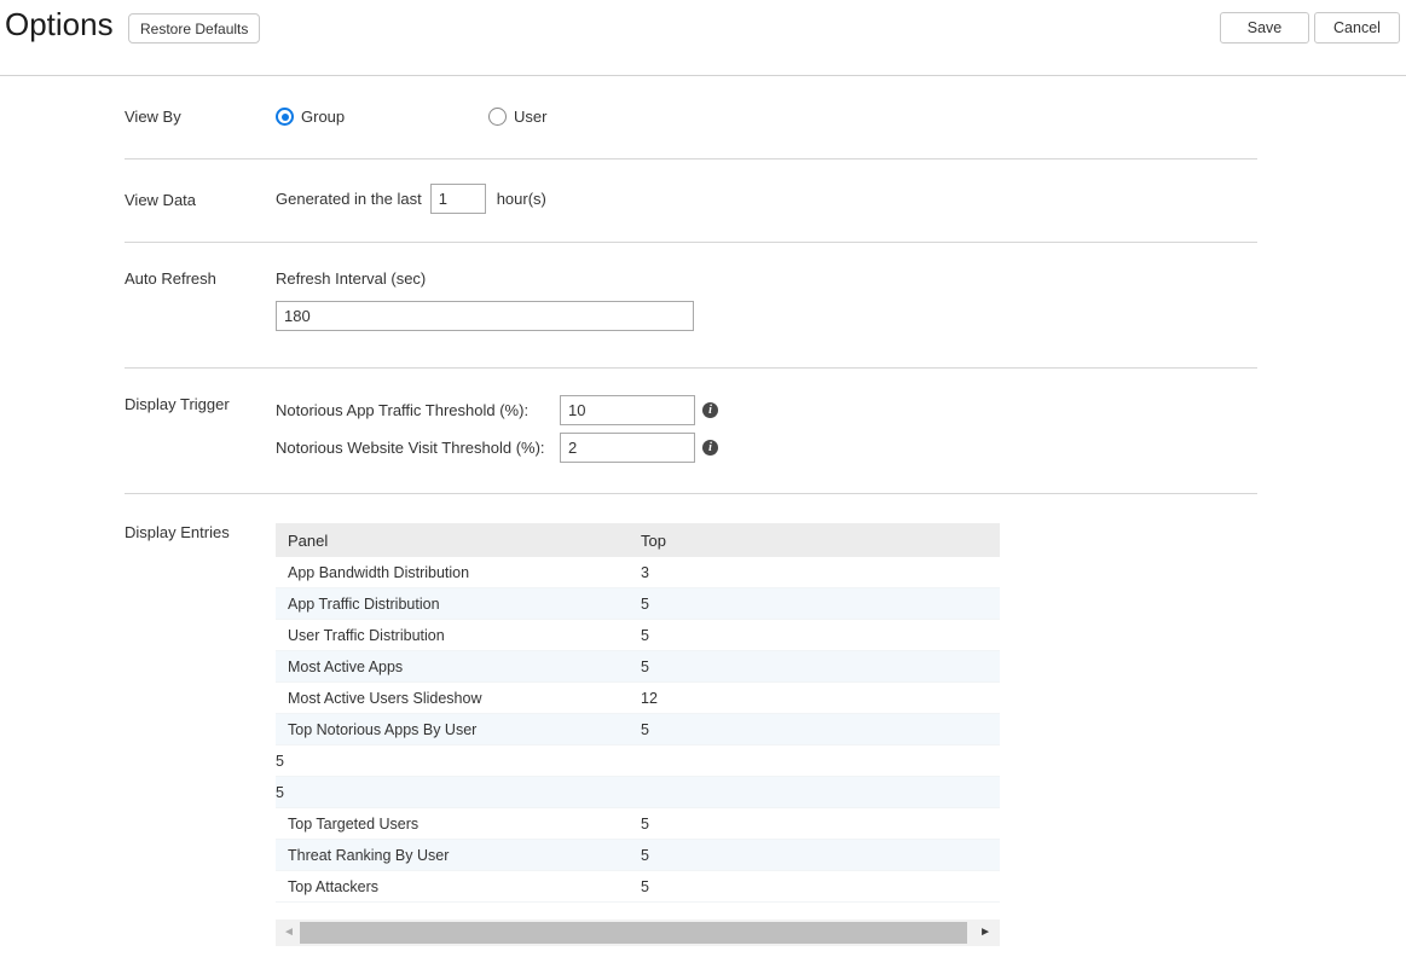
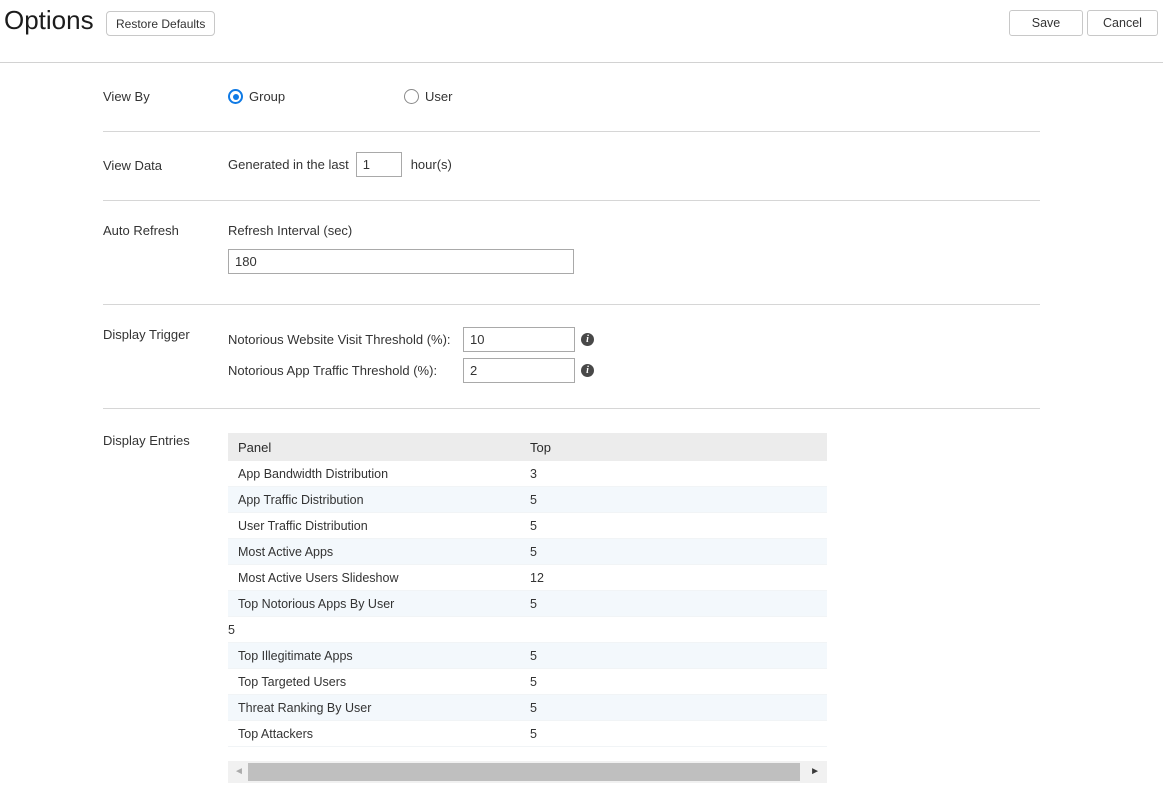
  Options
  Restore Defaults
  Save
  Cancel
  View By
  Group
  User
  View Data
  Generated in the last
  1
  hour(s)
  Auto Refresh
  Refresh Interval (sec)
  180
  Display Trigger
- Notorious App Traffic Threshold (%):
+ Notorious Website Visit Threshold (%):
  10
  i
- Notorious Website Visit Threshold (%):
+ Notorious App Traffic Threshold (%):
  2
  i
  Display Entries
  Panel
  Top
  App Bandwidth Distribution
  3
  App Traffic Distribution
  5
  User Traffic Distribution
  5
  Most Active Apps
  5
  Most Active Users Slideshow
  12
  Top Notorious Apps By User
  5
  5
+ Top Illegitimate Apps
  5
  Top Targeted Users
  5
  Threat Ranking By User
  5
  Top Attackers
  5
  ◄
  ►
